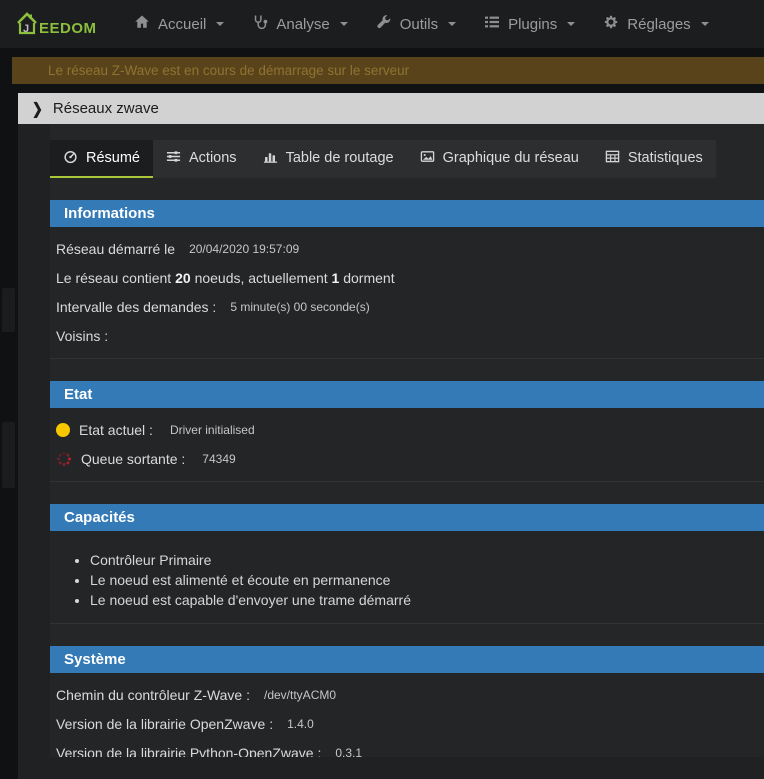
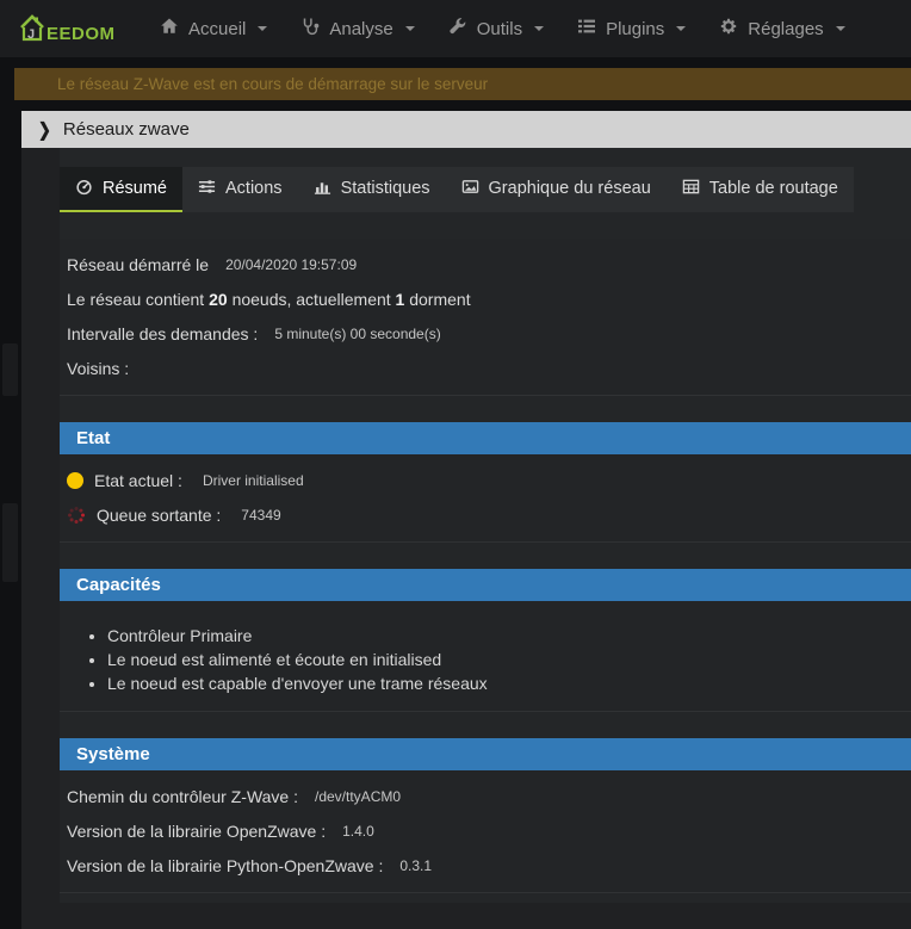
  J
  EEDOM
  Accueil
  Analyse
  Outils
  Plugins
  Réglages
  Le réseau Z-Wave est en cours de démarrage sur le serveur
  ❯
  Réseaux zwave
  Résumé
  Actions
- Table de routage
+ Statistiques
  Graphique du réseau
- Statistiques
+ Table de routage
- Informations
  Réseau démarré le
  20/04/2020 19:57:09
  Le réseau contient 20 noeuds, actuellement 1 dorment
  Intervalle des demandes :
  5 minute(s) 00 seconde(s)
  Voisins :
  Etat
  Etat actuel :
  Driver initialised
  Queue sortante :
  74349
  Capacités
  Contrôleur Primaire
- Le noeud est alimenté et écoute en permanence
+ Le noeud est alimenté et écoute en initialised
- Le noeud est capable d'envoyer une trame démarré
+ Le noeud est capable d'envoyer une trame réseaux
  Système
  Chemin du contrôleur Z-Wave :
  /dev/ttyACM0
  Version de la librairie OpenZwave :
  1.4.0
  Version de la librairie Python-OpenZwave :
  0.3.1
